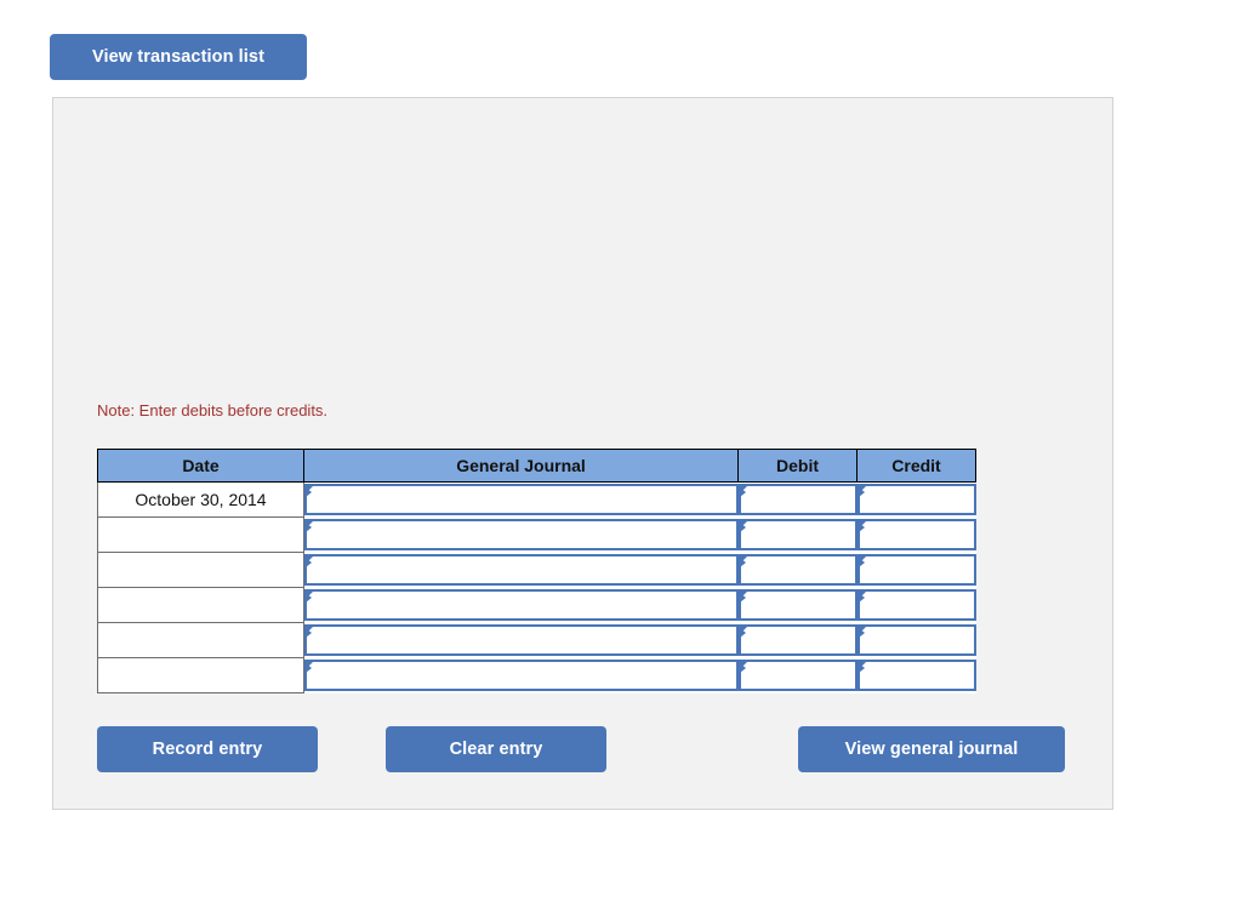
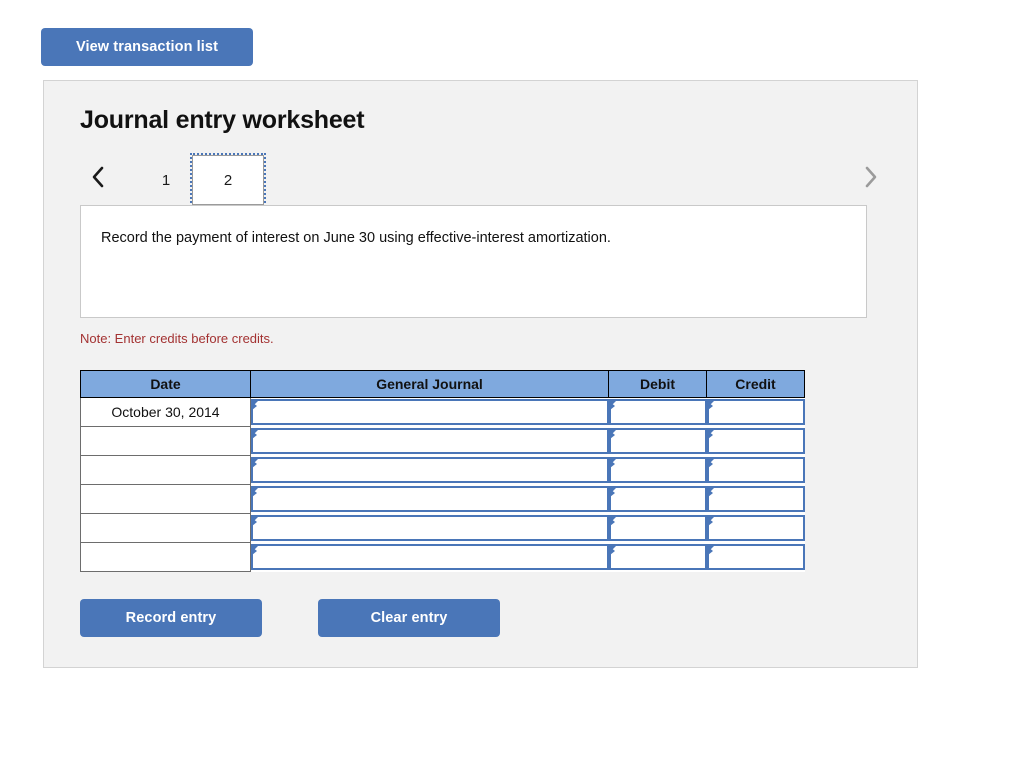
  View transaction list
+ Journal entry worksheet
+ 1
+ 2
+ Record the payment of interest on June 30 using effective-interest amortization.
- Note: Enter debits before credits.
+ Note: Enter credits before credits.
  Date	General Journal	Debit	Credit
  October 30, 2014
  Record entry
  Clear entry
- View general journal
